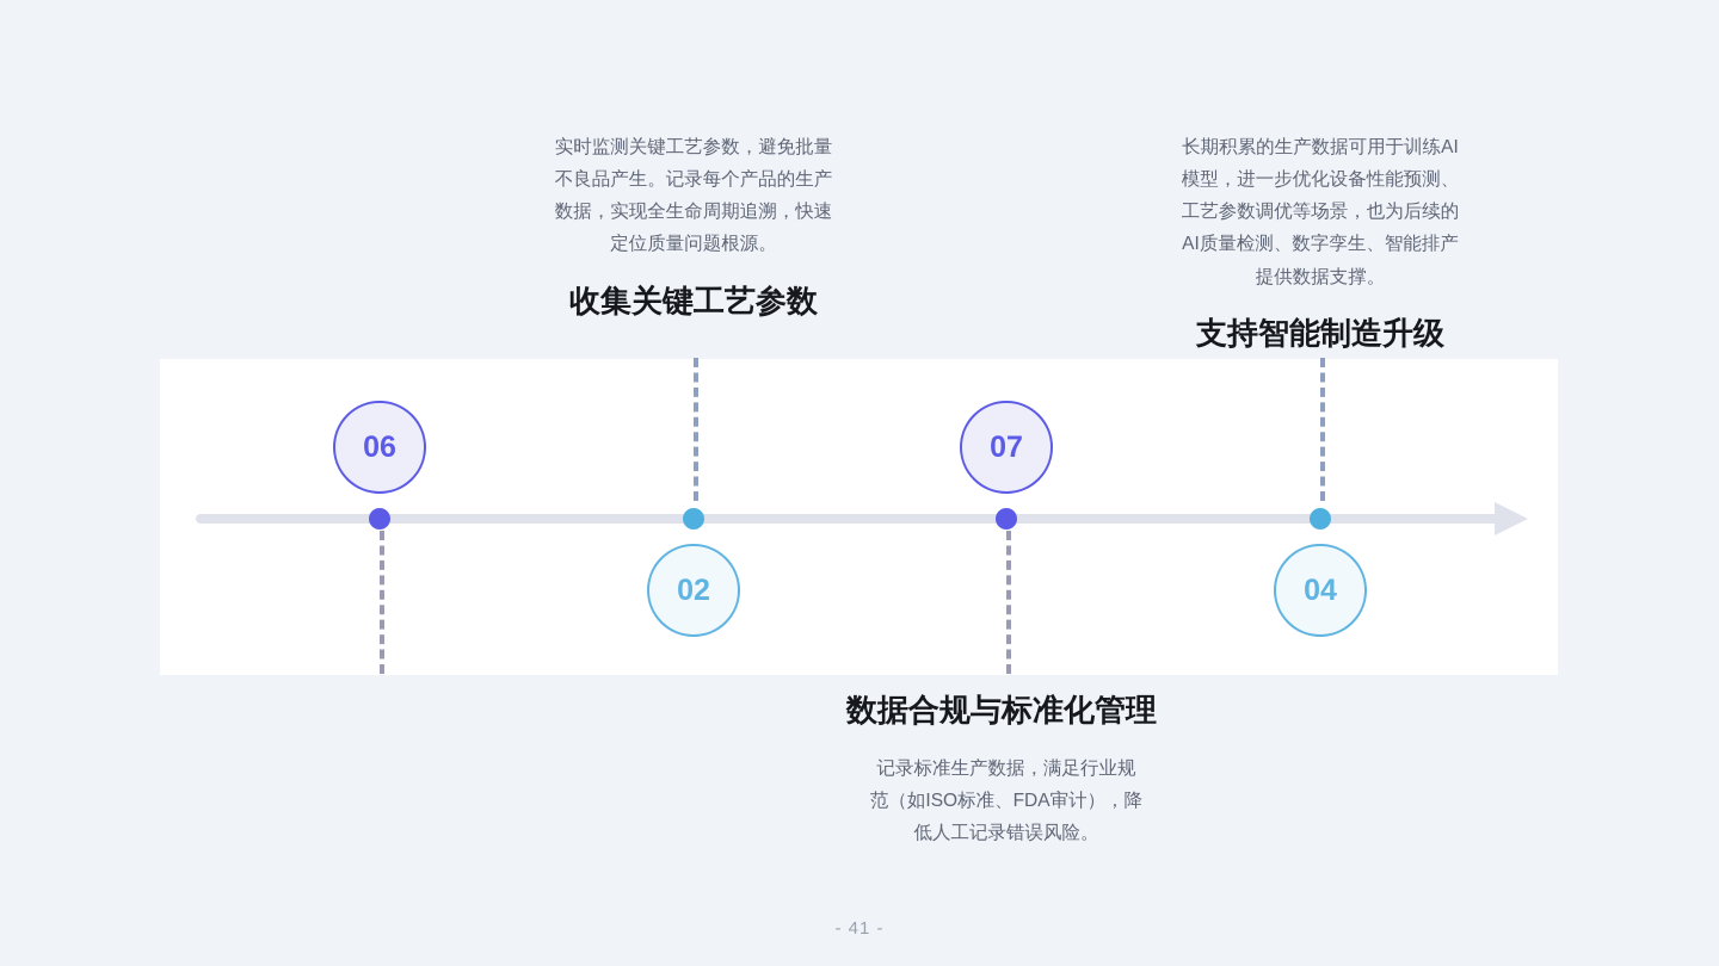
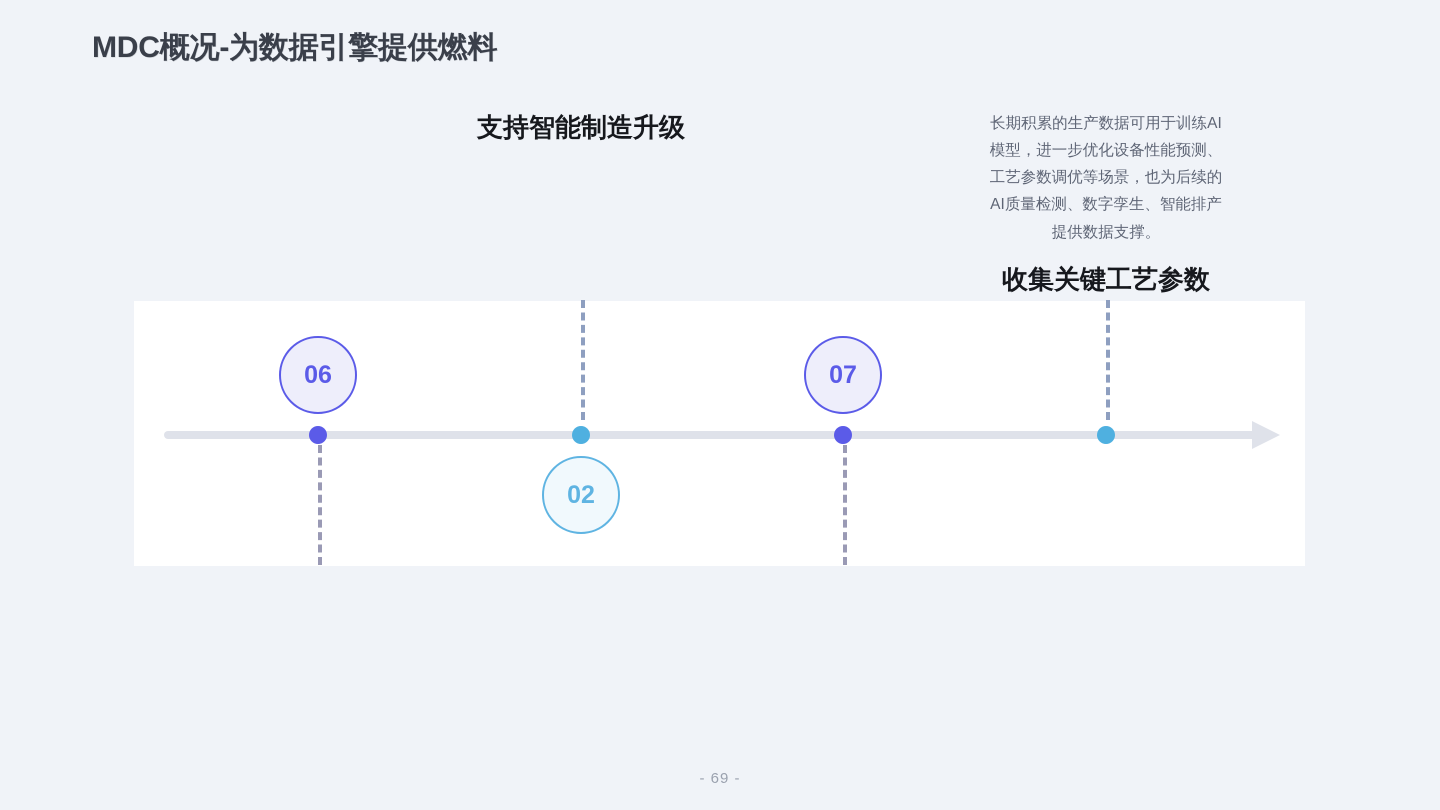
+ MDC概况-为数据引擎提供燃料
  06
  02
  07
- 04
- 实时监测关键工艺参数，避免批量不良品产生。记录每个产品的生产数据，实现全生命周期追溯，快速定位质量问题根源。
- 收集关键工艺参数
+ 支持智能制造升级
  长期积累的生产数据可用于训练AI模型，进一步优化设备性能预测、工艺参数调优等场景，也为后续的AI质量检测、数字孪生、智能排产提供数据支撑。
- 支持智能制造升级
+ 收集关键工艺参数
- 数据合规与标准化管理
- 记录标准生产数据，满足行业规范（如ISO标准、FDA审计），降低人工记录错误风险。
- - 41 -
+ - 69 -
